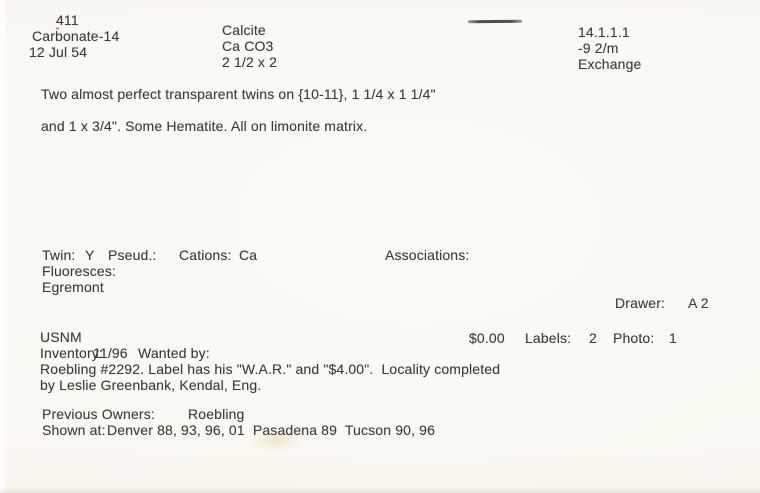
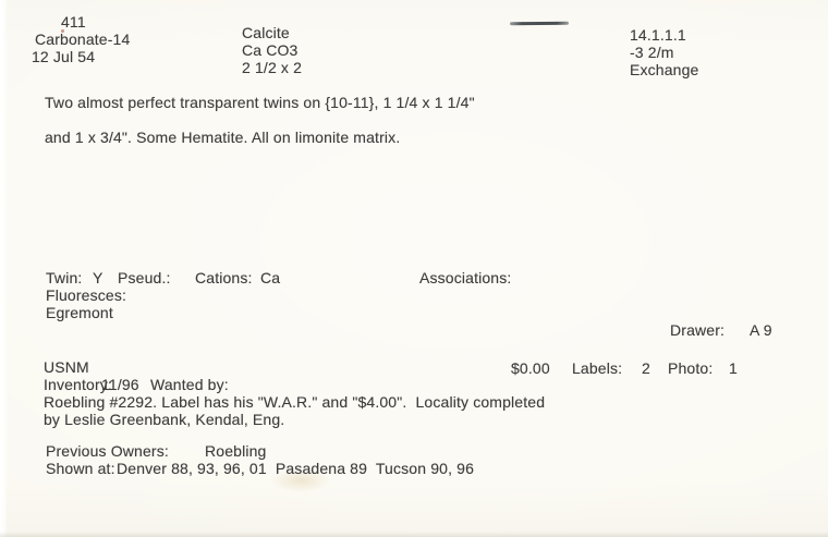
  411
  Carbonate-14
  12 Jul 54
  Calcite
  Ca CO3
  2 1/2 x 2
  14.1.1.1
- -9 2/m
+ -3 2/m
  Exchange
  Two almost perfect transparent twins on {10-11}, 1 1/4 x 1 1/4"
  and 1 x 3/4". Some Hematite. All on limonite matrix.
  Twin:
  Y
  Pseud.:
  Cations:
  Ca
  Associations:
  Fluoresces:
  Egremont
  Drawer:
- A 2
+ A 9
  USNM
  $0.00
  Labels:
  2
  Photo:
  1
  Inventory:
  11/96
  Wanted by:
  Roebling #2292. Label has his "W.A.R." and "$4.00". Locality completed
  by Leslie Greenbank, Kendal, Eng.
  Previous Owners:
  Roebling
  Shown at:
  Denver 88, 93, 96, 01 Pasadena 89 Tucson 90, 96
